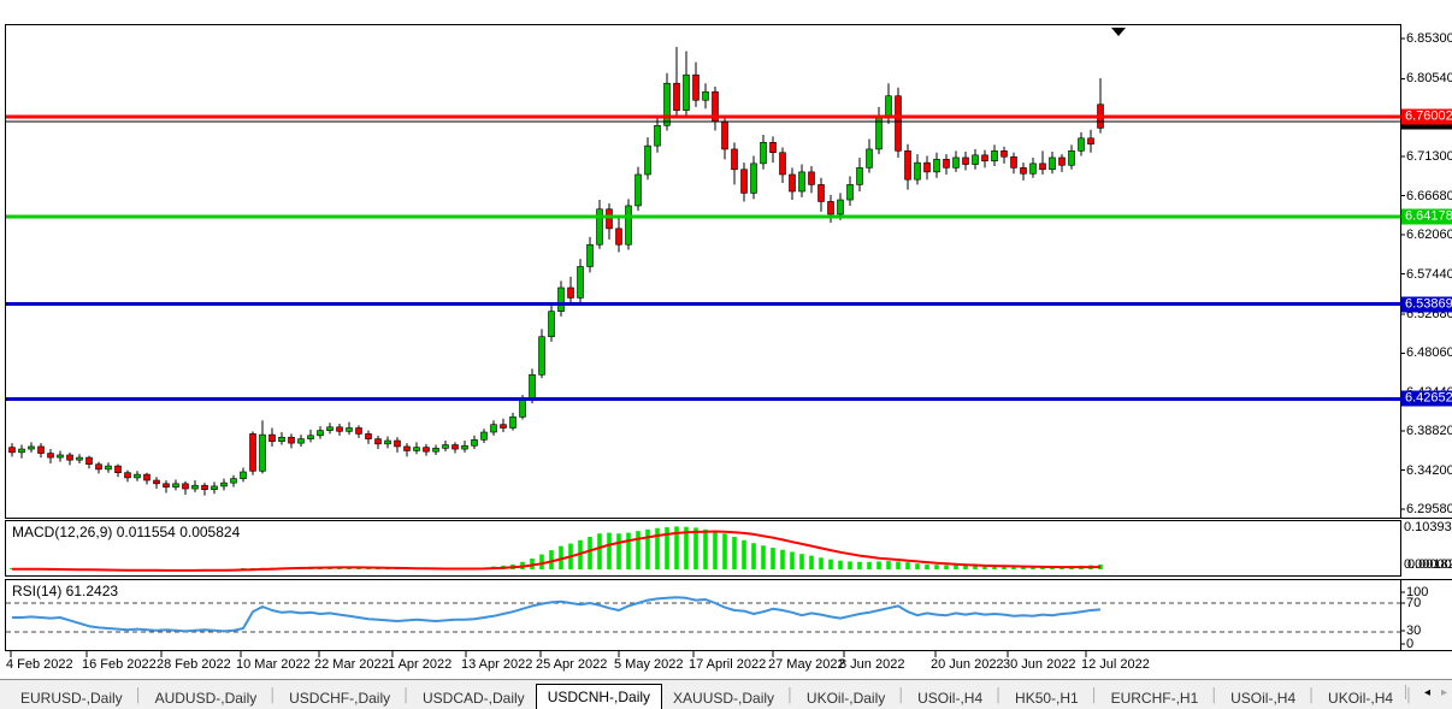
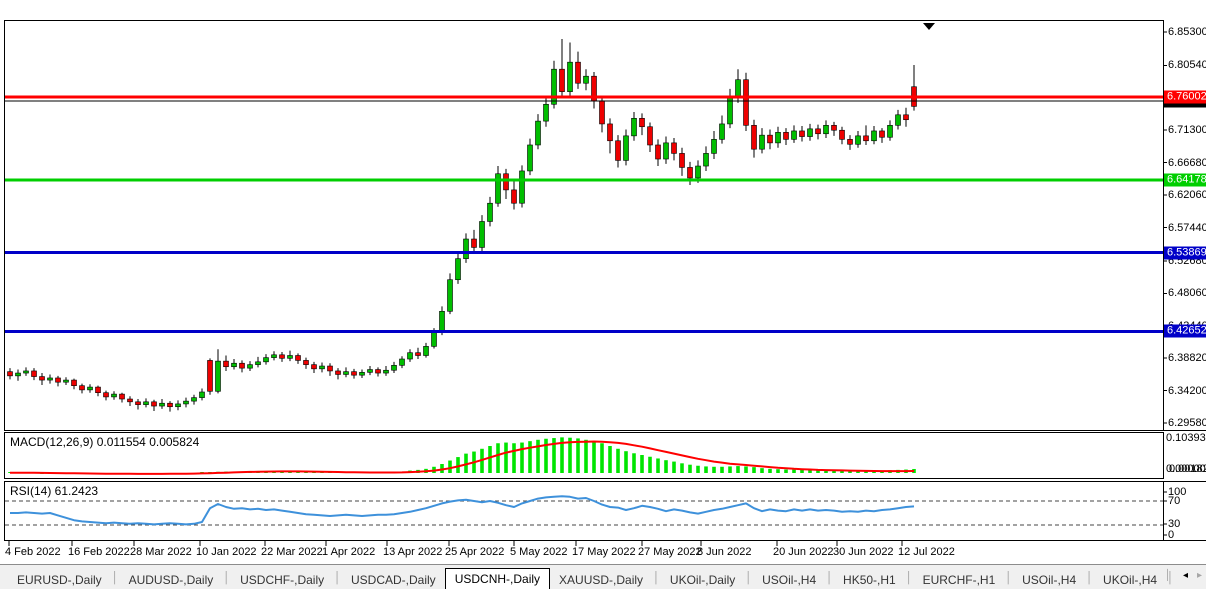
  MACD(12,26,9) 0.011554 0.005824
  RSI(14) 61.2423
  6.85300
  6.80540
  6.71300
  6.66680
  6.62060
  6.57440
  6.52680
  6.48060
  6.38820
  6.34200
  6.29580
  6.76002
  6.64178
  6.53869
  6.42652
  0.10393
  0.00000
  0.0018
  100
  70
  30
  0
  4 Feb 2022
  16 Feb 2022
- 28 Feb 2022
+ 28 Mar 2022
- 10 Mar 2022
+ 10 Jan 2022
  22 Mar 2022
  1 Apr 2022
  13 Apr 2022
  25 Apr 2022
  5 May 2022
- 17 April 2022
+ 17 May 2022
  27 May 2022
  8 Jun 2022
  20 Jun 2022
  30 Jun 2022
  12 Jul 2022
  EURUSD-,Daily
  │
  AUDUSD-,Daily
  │
  USDCHF-,Daily
  │
  USDCAD-,Daily
  USDCNH-,Daily
  XAUUSD-,Daily
  │
  UKOil-,Daily
  │
  USOil-,H4
  │
  HK50-,H1
  │
  EURCHF-,H1
  │
  USOil-,H4
  │
  UKOil-,H4
  │
  │ ◂ ▸
